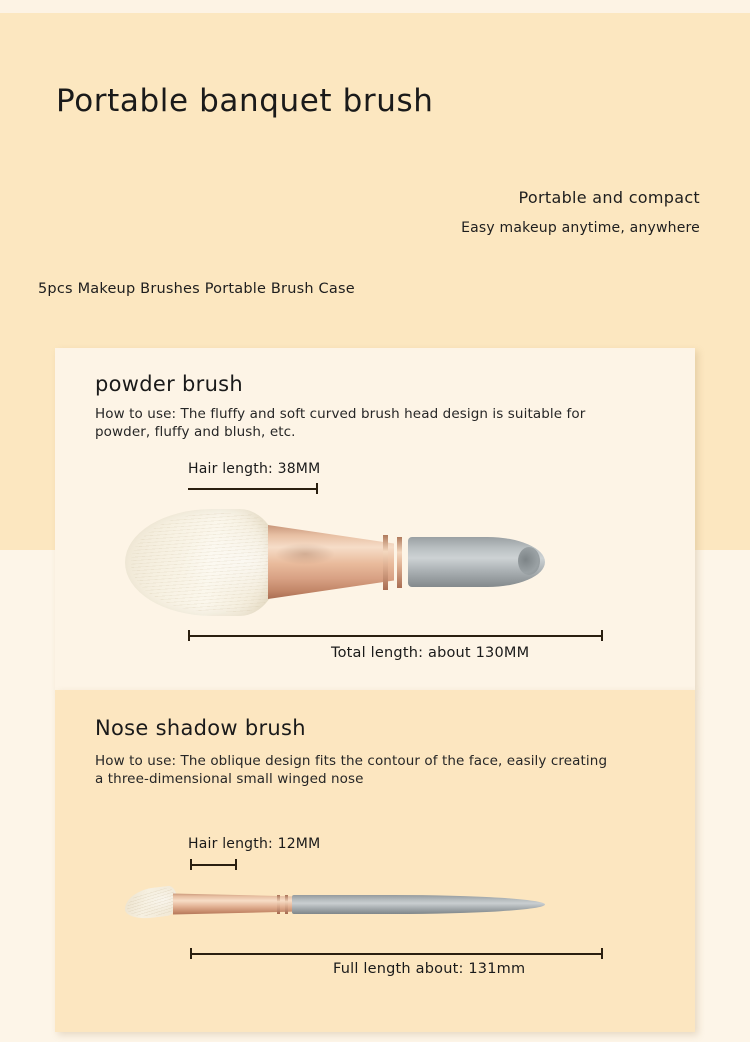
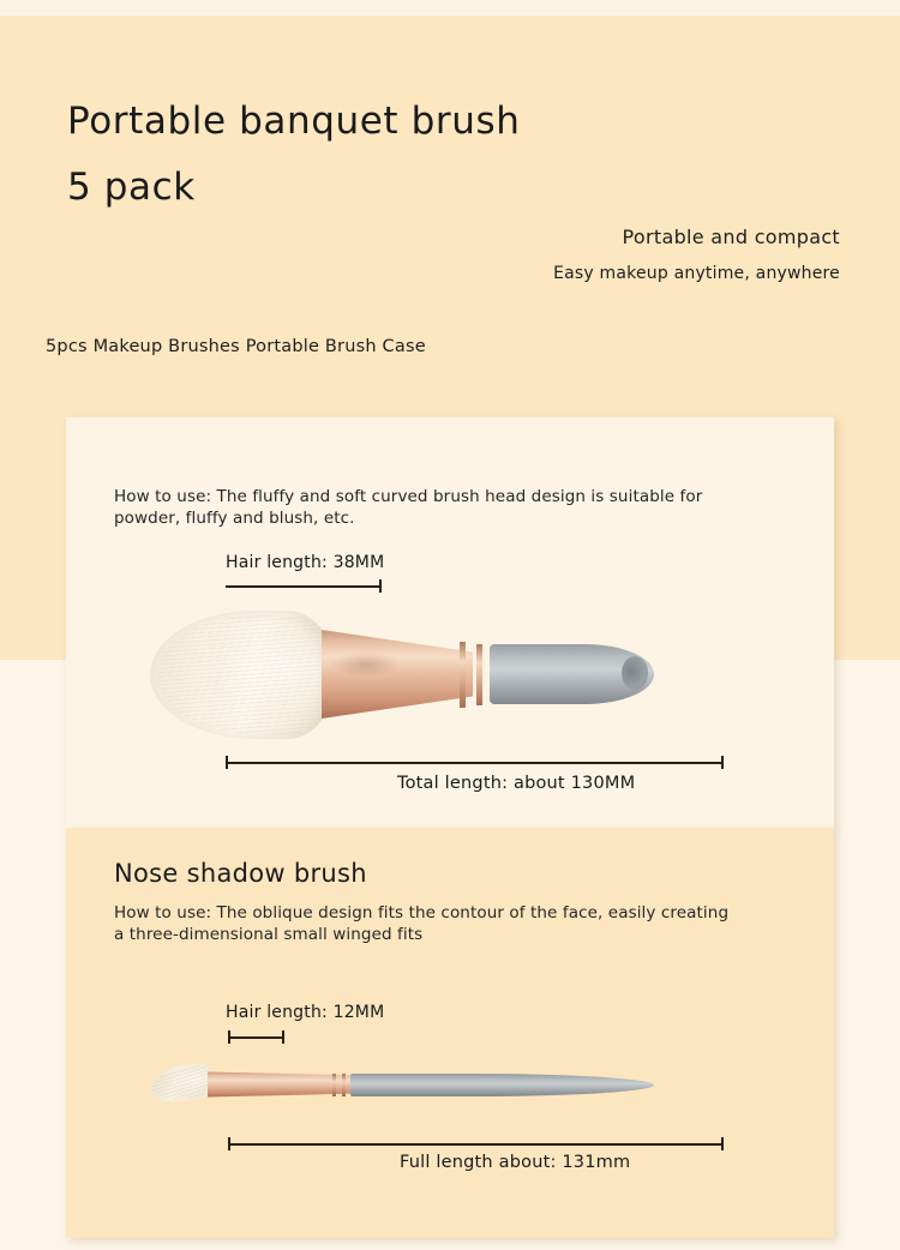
  Portable banquet brush
+ 5 pack
  Portable and compact
  Easy makeup anytime, anywhere
  5pcs Makeup Brushes Portable Brush Case
- powder brush
  How to use: The fluffy and soft curved brush head design is suitable for powder, fluffy and blush, etc.
  Hair length: 38MM
  Total length: about 130MM
  Nose shadow brush
- How to use: The oblique design fits the contour of the face, easily creating a three-dimensional small winged nose
+ How to use: The oblique design fits the contour of the face, easily creating a three-dimensional small winged fits
  Hair length: 12MM
  Full length about: 131mm
